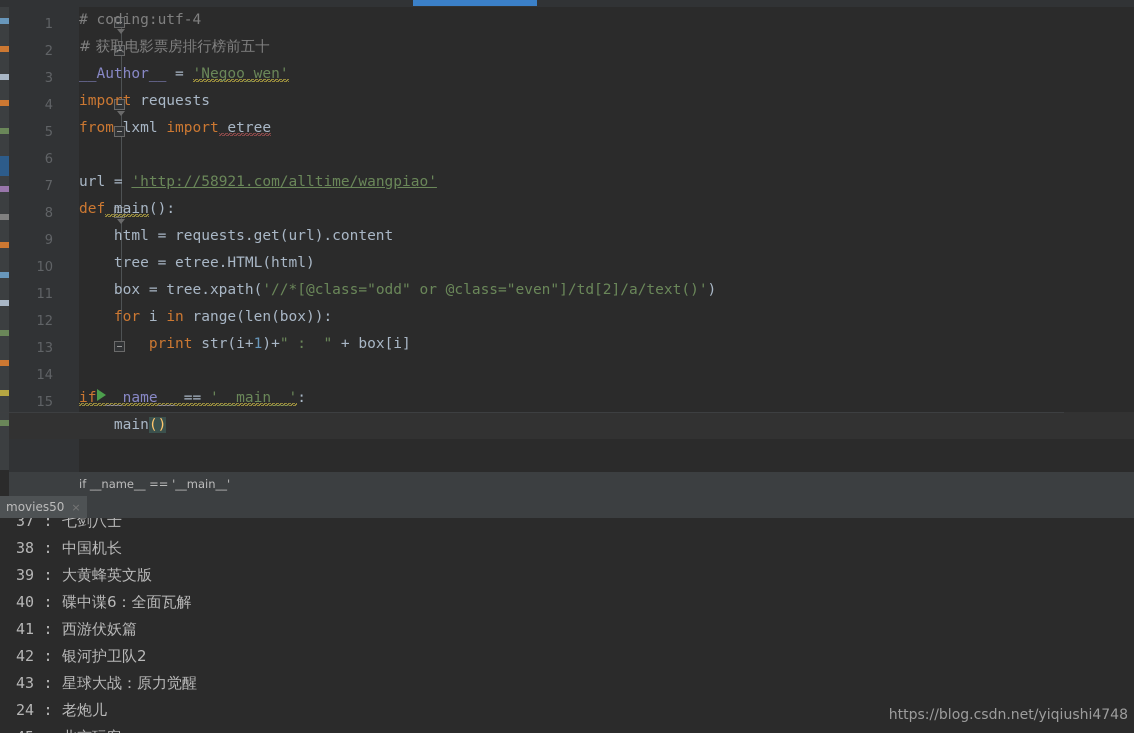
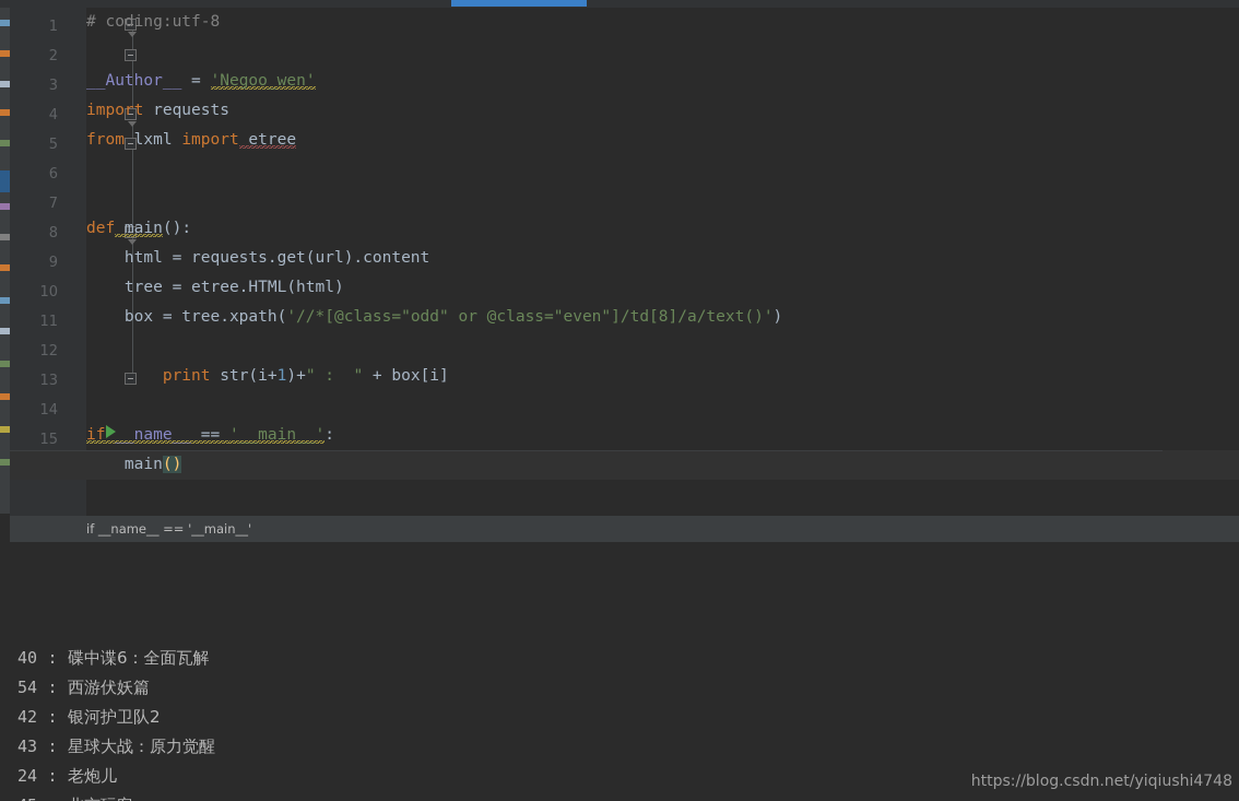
  1
  2
  3
  4
  5
  6
  7
  8
  9
  10
  11
  12
  13
  14
  15
- # coding:utf-4
+ # coding:utf-8
- # 获取电影票房排行榜前五十
  __Author__ = 'Negoo_wen'
  import requests
  from lxml import etree
- url = 'http://58921.com/alltime/wangpiao'
  def main():
  html = requests.get(url).content
  tree = etree.HTML(html)
- box = tree.xpath('//*[@class="odd" or @class="even"]/td[2]/a/text()')
+ box = tree.xpath('//*[@class="odd" or @class="even"]/td[8]/a/text()')
- for i in range(len(box)):
  print str(i+1)+" : " + box[i]
  if __name__ == '__main__':
  main()
  if __name__ == '__main__'
- movies50
- ×
- 37 : 七剑八士
- 38 : 中国机长
- 39 : 大黄蜂英文版
  40 : 碟中谍6：全面瓦解
- 41 : 西游伏妖篇
+ 54 : 西游伏妖篇
  42 : 银河护卫队2
  43 : 星球大战：原力觉醒
  24 : 老炮儿
  https://blog.csdn.net/yiqiushi4748
